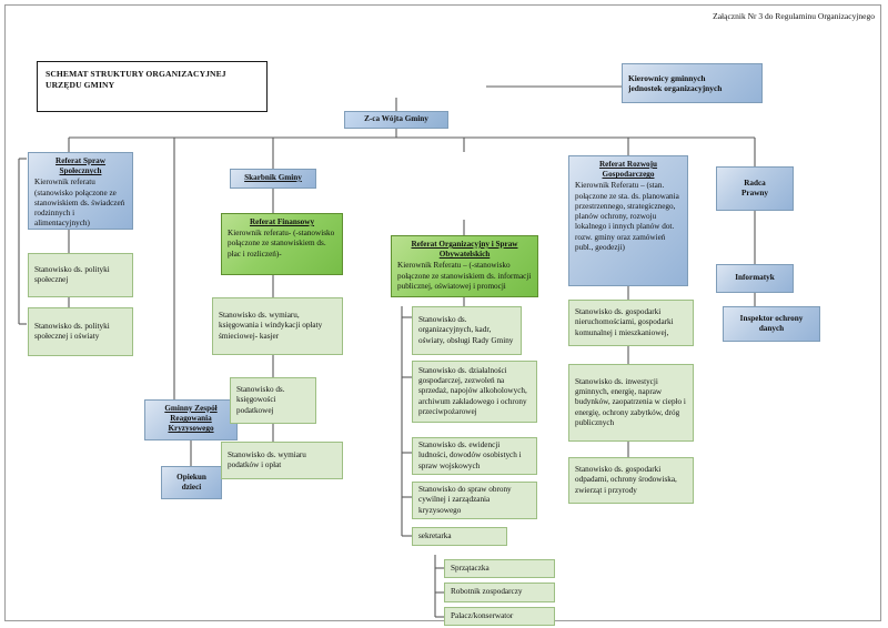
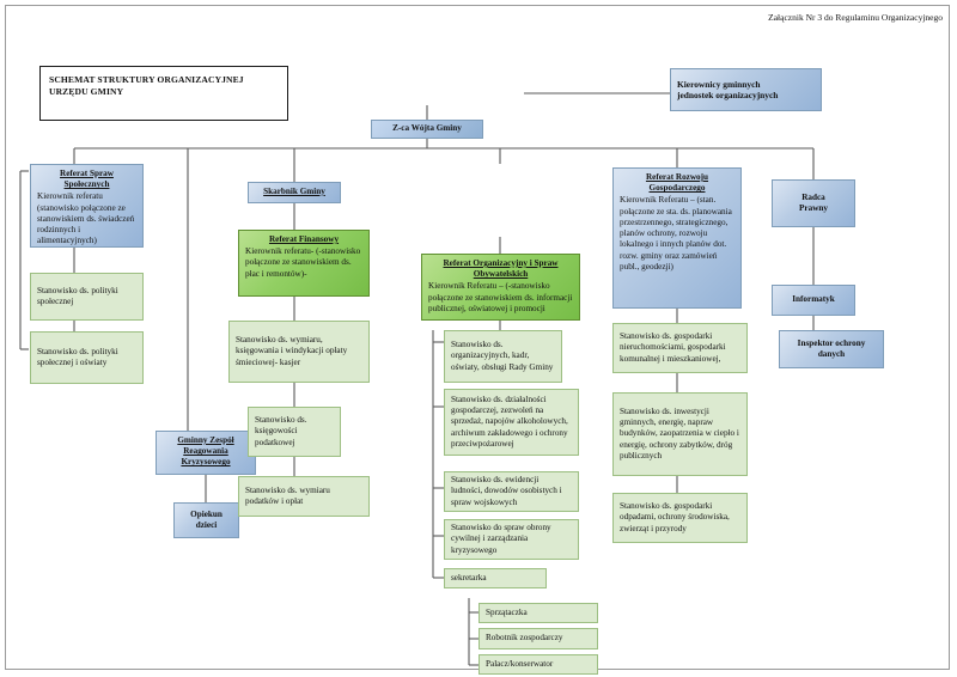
  Załącznik Nr 3 do Regulaminu Organizacyjnego
  SCHEMAT STRUKTURY ORGANIZACYJNEJ
  URZĘDU GMINY
  Z-ca Wójta Gminy
  Kierownicy gminnych
  jednostek organizacyjnych
  Referat Spraw
  Społecznych
  Kierownik referatu (stanowisko połączone ze stanowiskiem ds. świadczeń rodzinnych i alimentacyjnych)
  Stanowisko ds. polityki społecznej
  Stanowisko ds. polityki społecznej i oświaty
  Gminny Zespół
  Reagowania
  Kryzysowego
  Opiekun
  dzieci
  Skarbnik Gminy
  Referat Finansowy
- Kierownik referatu- (-stanowisko połączone ze stanowiskiem ds. płac i rozliczeń)-
+ Kierownik referatu- (-stanowisko połączone ze stanowiskiem ds. płac i remontów)-
  Stanowisko ds. wymiaru, księgowania i windykacji opłaty śmieciowej- kasjer
  Stanowisko ds. księgowości podatkowej
  Stanowisko ds. wymiaru podatków i opłat
  Referat Organizacyjny i Spraw
  Obywatelskich
  Stanowisko ds. organizacyjnych, kadr, oświaty, obsługi Rady Gminy
  Stanowisko ds. działalności gospodarczej, zezwoleń na sprzedaż, napojów alkoholowych, archiwum zakładowego i ochrony przeciwpożarowej
  Stanowisko ds. ewidencji ludności, dowodów osobistych i spraw wojskowych
  Stanowisko do spraw obrony cywilnej i zarządzania kryzysowego
  sekretarka
  Sprzątaczka
  Robotnik zospodarczy
  Palacz/konserwator
  Referat Rozwoju
  Gospodarczego
  Kierownik Referatu – (stan. połączone ze sta. ds. planowania przestrzennego, strategicznego, planów ochrony, rozwoju lokalnego i innych planów dot. rozw. gminy oraz zamówień publ., geodezji)
  Stanowisko ds. gospodarki nieruchomościami, gospodarki komunalnej i mieszkaniowej,
  Stanowisko ds. inwestycji gminnych, energię, napraw budynków, zaopatrzenia w ciepło i energię, ochrony zabytków, dróg publicznych
  Stanowisko ds. gospodarki odpadami, ochrony środowiska, zwierząt i przyrody
  Radca
  Prawny
  Informatyk
  Inspektor ochrony
  danych
